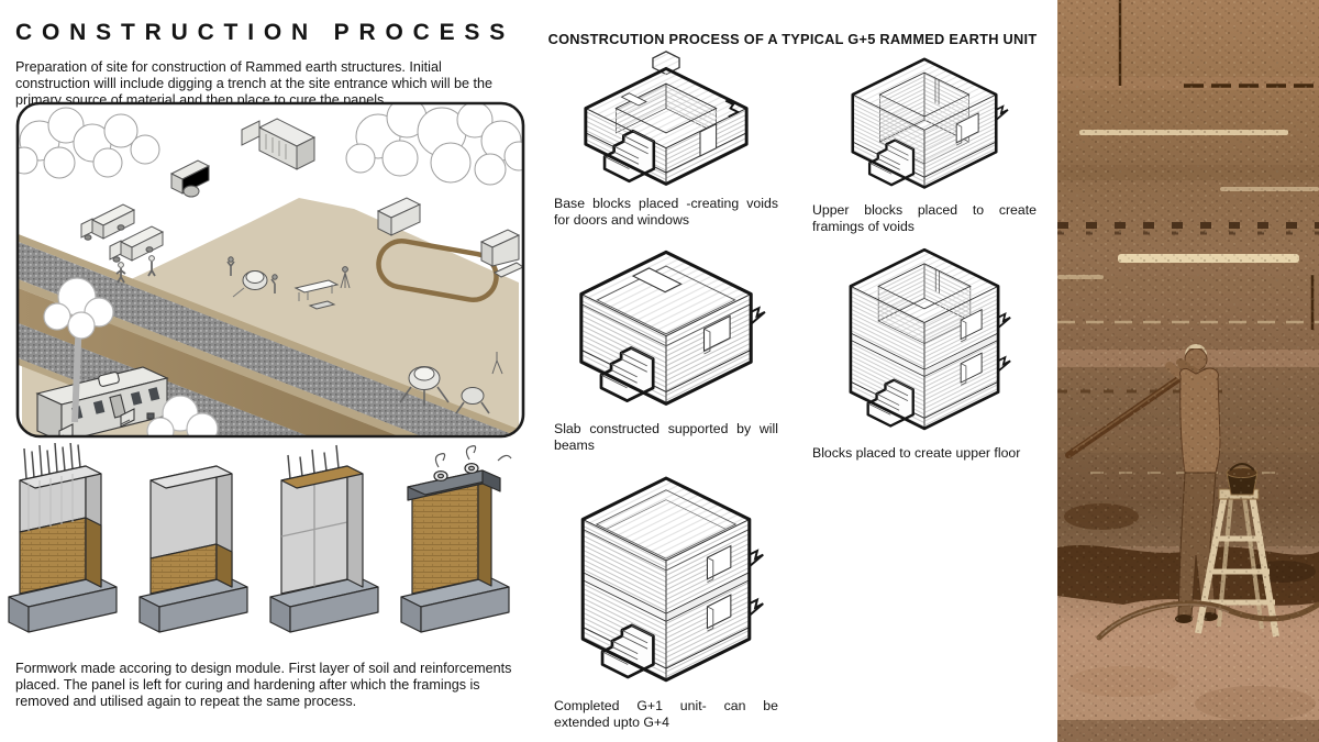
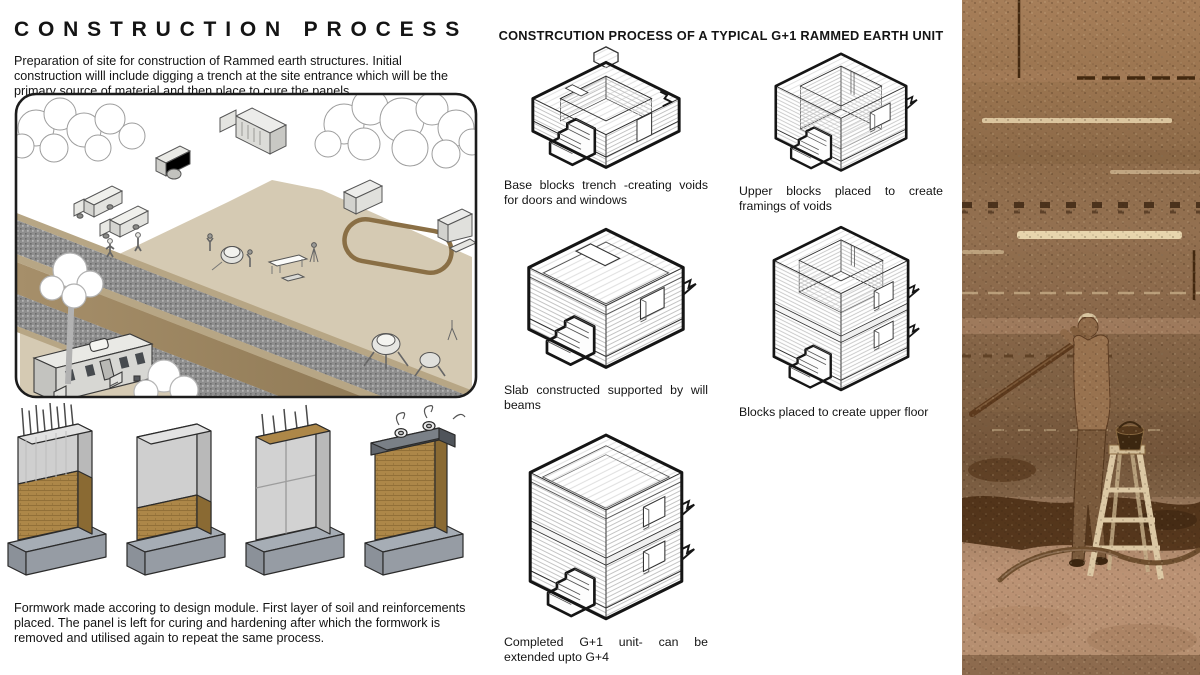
  CONSTRUCTION PROCESS
  Preparation of site for construction of Rammed earth structures. Initial construction willl include digging a trench at the site entrance which will be the primary source of material and then place to cure the panels
- Formwork made accoring to design module. First layer of soil and reinforcements placed. The panel is left for curing and hardening after which the framings is removed and utilised again to repeat the same process.
+ Formwork made accoring to design module. First layer of soil and reinforcements placed. The panel is left for curing and hardening after which the formwork is removed and utilised again to repeat the same process.
- CONSTRCUTION PROCESS OF A TYPICAL G+5 RAMMED EARTH UNIT
+ CONSTRCUTION PROCESS OF A TYPICAL G+1 RAMMED EARTH UNIT
- Base blocks placed -creating voids for doors and windows
+ Base blocks trench -creating voids for doors and windows
  Upper blocks placed to create framings of voids
  Slab constructed supported by will beams
  Blocks placed to create upper floor
  Completed G+1 unit- can be extended upto G+4
